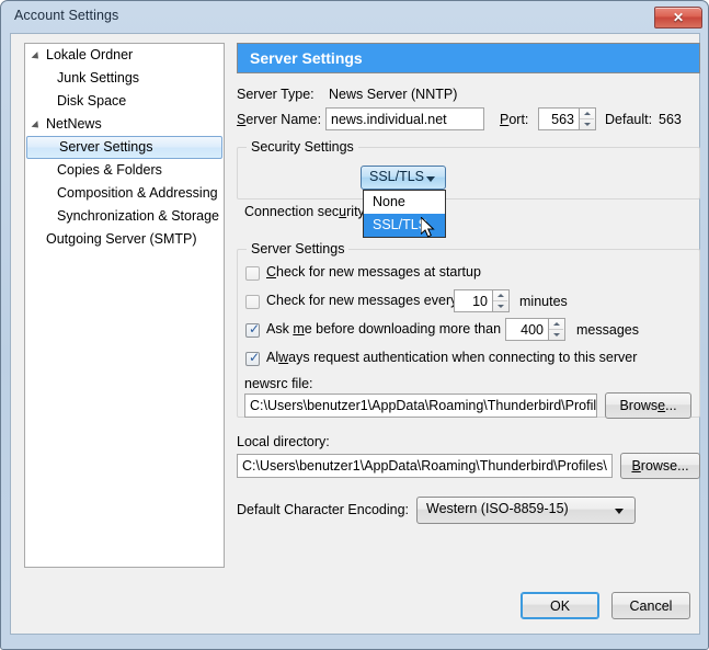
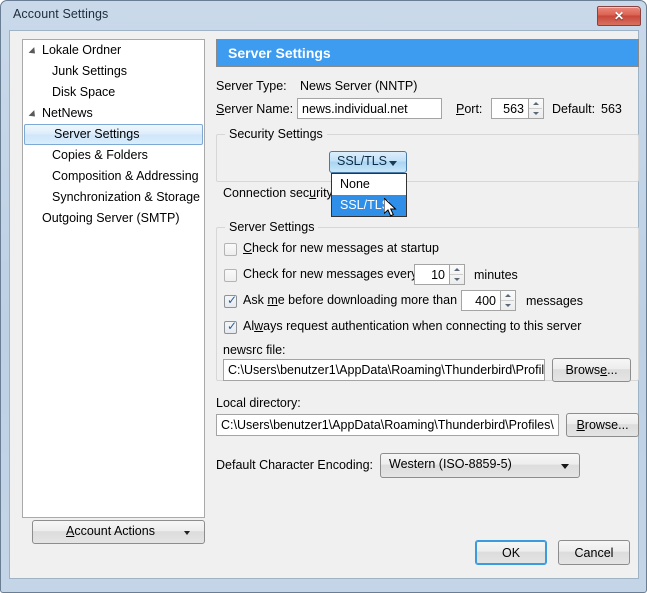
  Account Settings
  ✕
  Lokale Ordner
  Junk Settings
  Disk Space
  NetNews
  Server Settings
  Copies & Folders
  Composition & Addressing
  Synchronization & Storage
  Outgoing Server (SMTP)
+ Account Actions
  Server Settings
  Server Type:
  News Server (NNTP)
  Server Name:
  news.individual.net
  Port:
  563
  Default:
  563
  Security Settings
  Connection security
  Server Settings
  Check for new messages at startup
  Check for new messages ever
  10
  minutes
  ✓
  Ask me before downloading more than
  400
  messages
  ✓
  Always request authentication when connecting to this server
  newsrc file:
  C:\Users\benutzer1\AppData\Roaming\Thunderbird\Profil
  Brows
  e
  ...
  Local directory:
  C:\Users\benutzer1\AppData\Roaming\Thunderbird\Profiles\
  B
  rowse...
  Default Character Encoding:
- Western (ISO-8859-15)
+ Western (ISO-8859-5)
  OK
  Cancel
  SSL/TLS
  None
  SSL/TL
